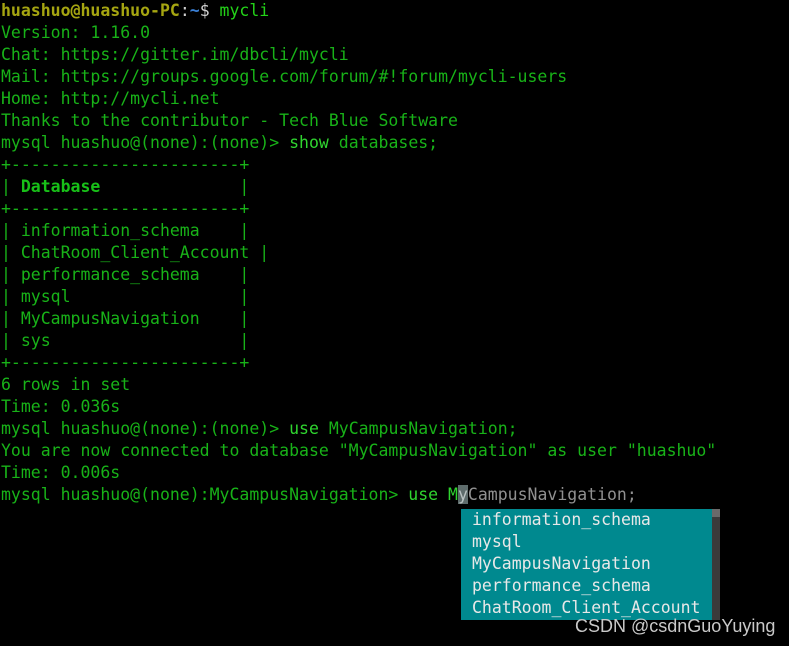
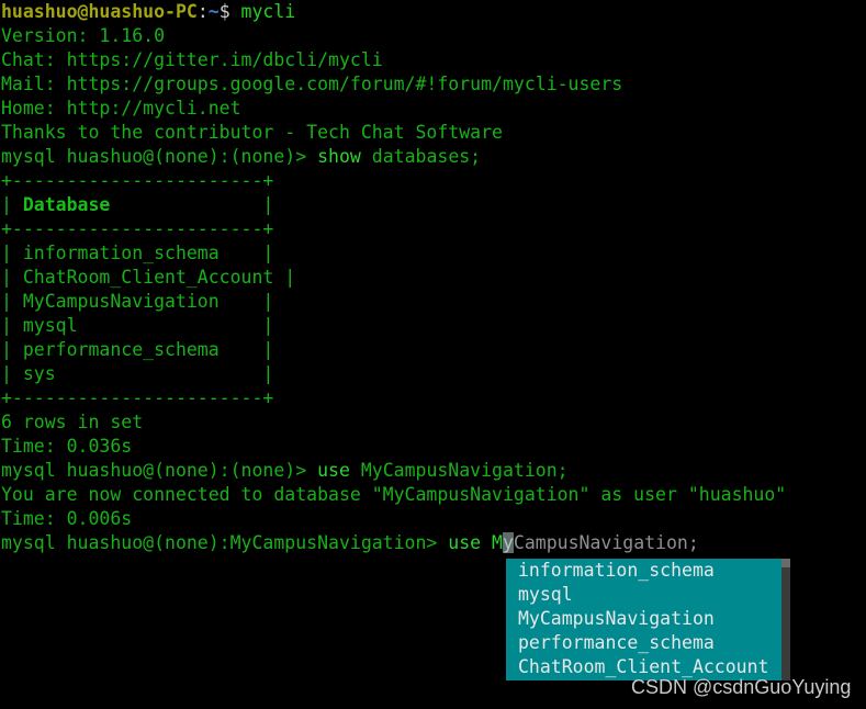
  huashuo@huashuo-PC:~$ mycli
  Version: 1.16.0
  Chat: https://gitter.im/dbcli/mycli
  Mail: https://groups.google.com/forum/#!forum/mycli-users
  Home: http://mycli.net
- Thanks to the contributor - Tech Blue Software
+ Thanks to the contributor - Tech Chat Software
  mysql huashuo@(none):(none)> show databases;
  +-----------------------+
  | Database |
  +-----------------------+
  | information_schema |
  | ChatRoom_Client_Account |
- | performance_schema |
+ | MyCampusNavigation |
  | mysql |
- | MyCampusNavigation |
+ | performance_schema |
  | sys |
  +-----------------------+
  6 rows in set
  Time: 0.036s
  mysql huashuo@(none):(none)> use MyCampusNavigation;
  You are now connected to database "MyCampusNavigation" as user "huashuo"
  Time: 0.006s
  mysql huashuo@(none):MyCampusNavigation> use MyCampusNavigation;
  information_schema
  mysql
  MyCampusNavigation
  performance_schema
  ChatRoom_Client_Account
  CSDN @csdnGuoYuying
